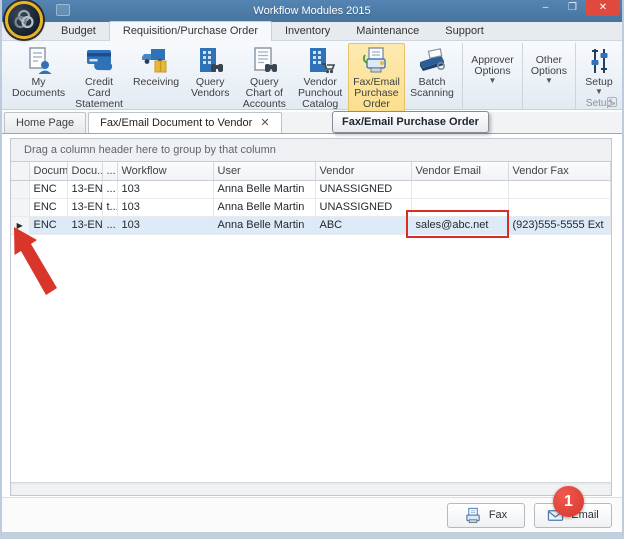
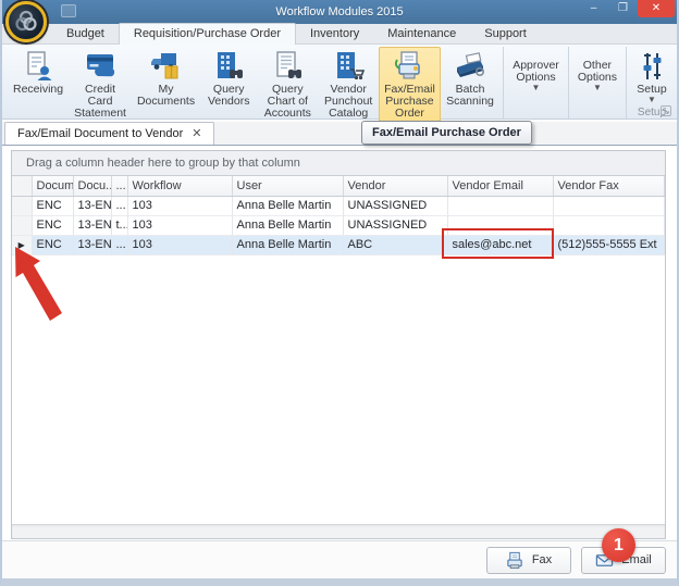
  Workflow Modules 2015
  –
  ❐
  ✕
  Budget
  Requisition/Purchase Order
  Inventory
  Maintenance
  Support
- My Documents
+ Receiving
  Credit Card Statement
- Receiving
+ My Documents
  Query Vendors
  Query Chart of Accounts
  Vendor Punchout Catalog
  Fax/Email Purchase Order
  Batch Scanning
  Approver Options
  ▼
  Other Options
  ▼
  Setup
  ▼
  Setup
- Home Page
  Fax/Email Document to Vendor
  ✕
  Fax/Email Purchase Order
  Drag a column header here to group by that column
  	Docum	Docu.	...	Workflow	User	Vendor	Vendor Email	Vendor Fax
  	ENC	13-EN	...	103	Anna Belle Martin	UNASSIGNED
  	ENC	13-EN	t..	103	Anna Belle Martin	UNASSIGNED
- ▶	ENC	13-EN	...	103	Anna Belle Martin	ABC	sales@abc.net	(923)555-5555 Ext
+ ▶	ENC	13-EN	...	103	Anna Belle Martin	ABC	sales@abc.net	(512)555-5555 Ext
  Fax
  mail
  1
